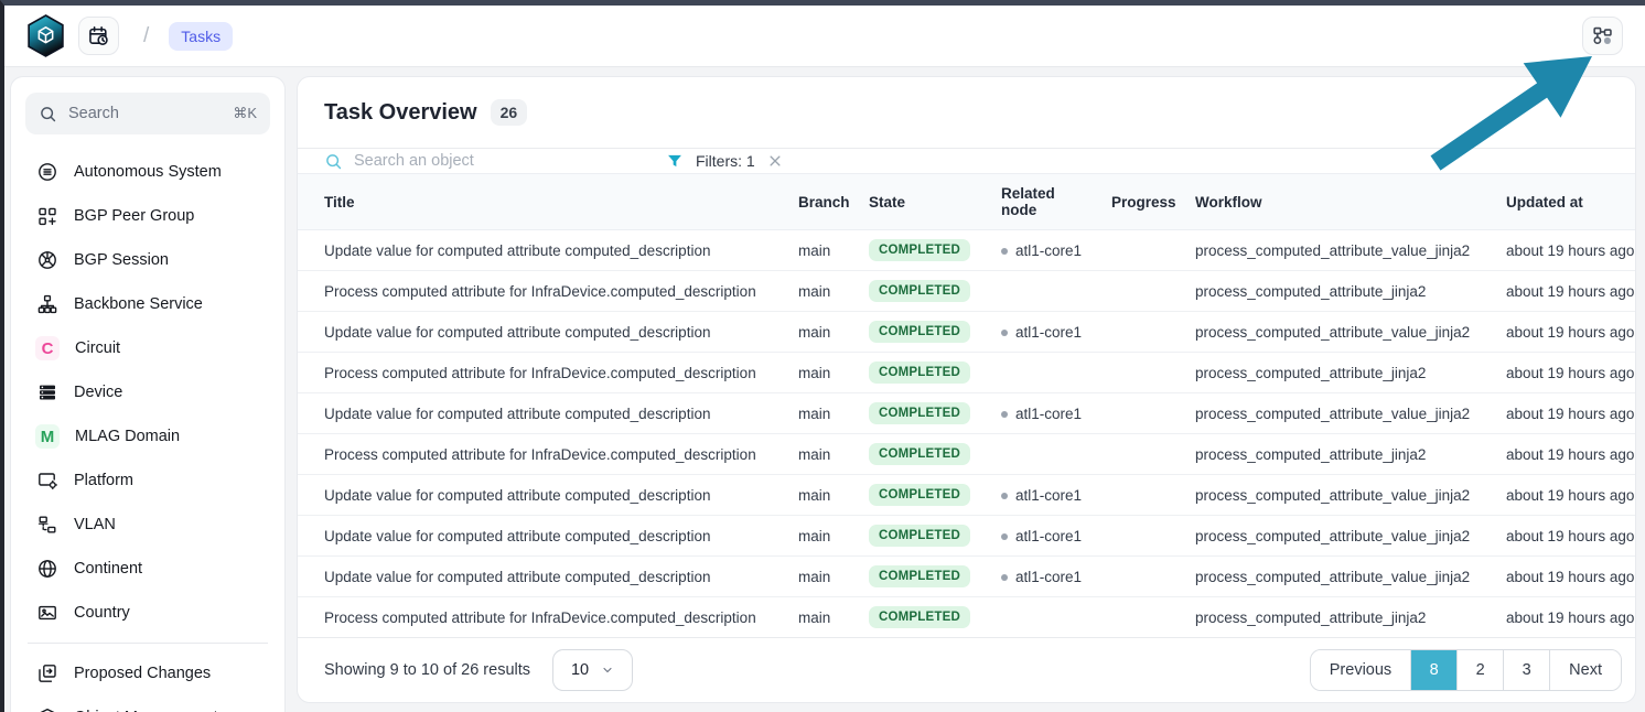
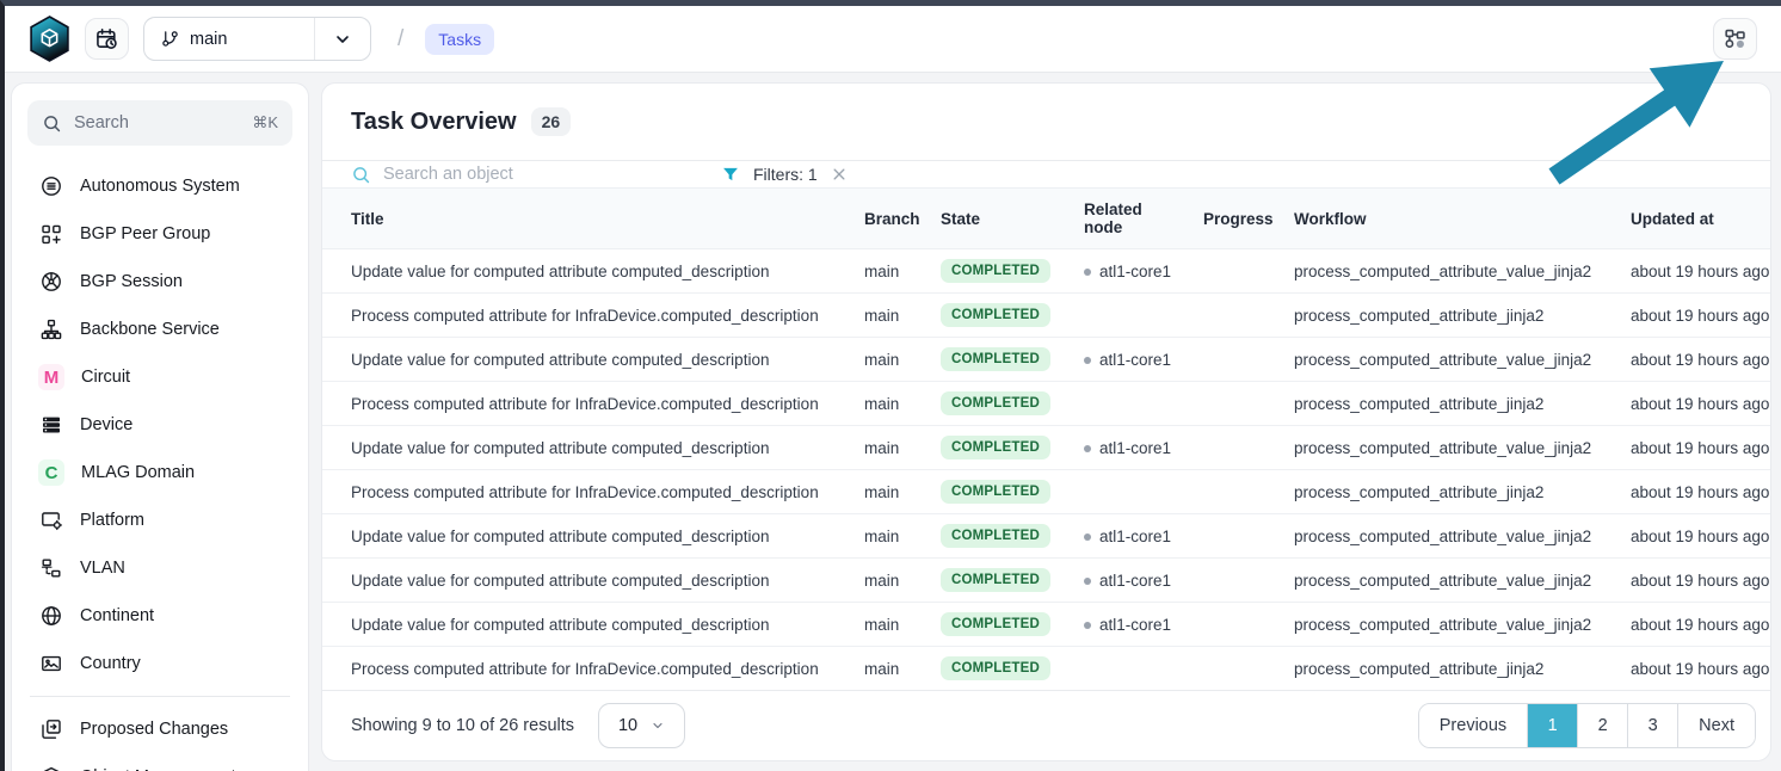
+ main
  /
  Tasks
  Search
  ⌘K
  Autonomous System
  BGP Peer Group
  BGP Session
  Backbone Service
- C
+ M
  Circuit
  Device
- M
+ C
  MLAG Domain
  Platform
  VLAN
  Continent
  Country
  Proposed Changes
  Task Overview
  26
  Search an object
  Filters: 1
  Title	Branch	State	Related node	Progress	Workflow	Updated at
  Update value for computed attribute computed_description	main	COMPLETED	atl1-core1		process_computed_attribute_value_jinja2	about 19 hours ago
  Process computed attribute for InfraDevice.computed_description	main	COMPLETED			process_computed_attribute_jinja2	about 19 hours ago
  Update value for computed attribute computed_description	main	COMPLETED	atl1-core1		process_computed_attribute_value_jinja2	about 19 hours ago
  Process computed attribute for InfraDevice.computed_description	main	COMPLETED			process_computed_attribute_jinja2	about 19 hours ago
  Update value for computed attribute computed_description	main	COMPLETED	atl1-core1		process_computed_attribute_value_jinja2	about 19 hours ago
  Process computed attribute for InfraDevice.computed_description	main	COMPLETED			process_computed_attribute_jinja2	about 19 hours ago
  Update value for computed attribute computed_description	main	COMPLETED	atl1-core1		process_computed_attribute_value_jinja2	about 19 hours ago
  Update value for computed attribute computed_description	main	COMPLETED	atl1-core1		process_computed_attribute_value_jinja2	about 19 hours ago
  Update value for computed attribute computed_description	main	COMPLETED	atl1-core1		process_computed_attribute_value_jinja2	about 19 hours ago
  Process computed attribute for InfraDevice.computed_description	main	COMPLETED			process_computed_attribute_jinja2	about 19 hours ago
  Showing 9 to 10 of 26 results
  10
  Previous
- 8
+ 1
  2
  3
  Next
